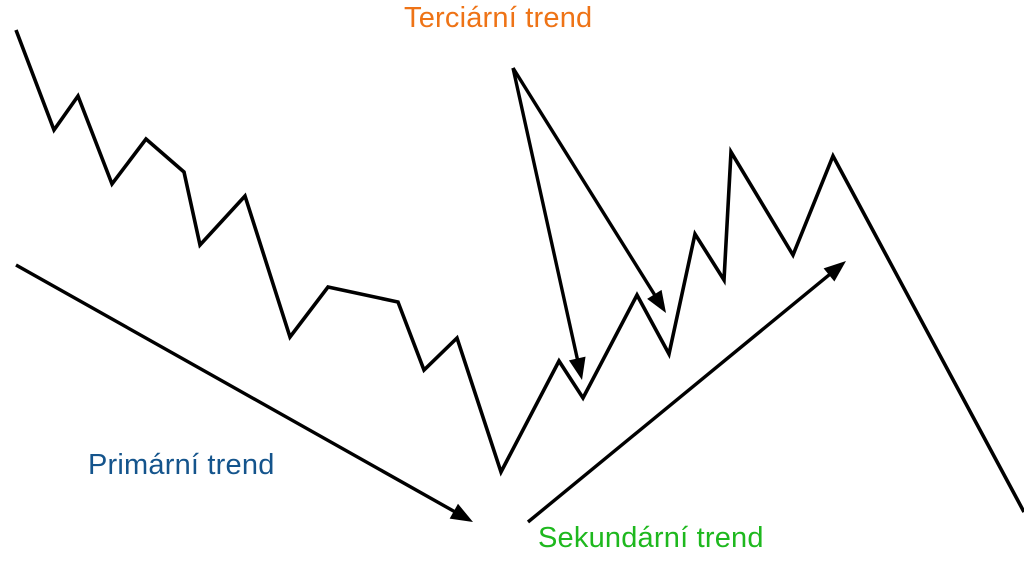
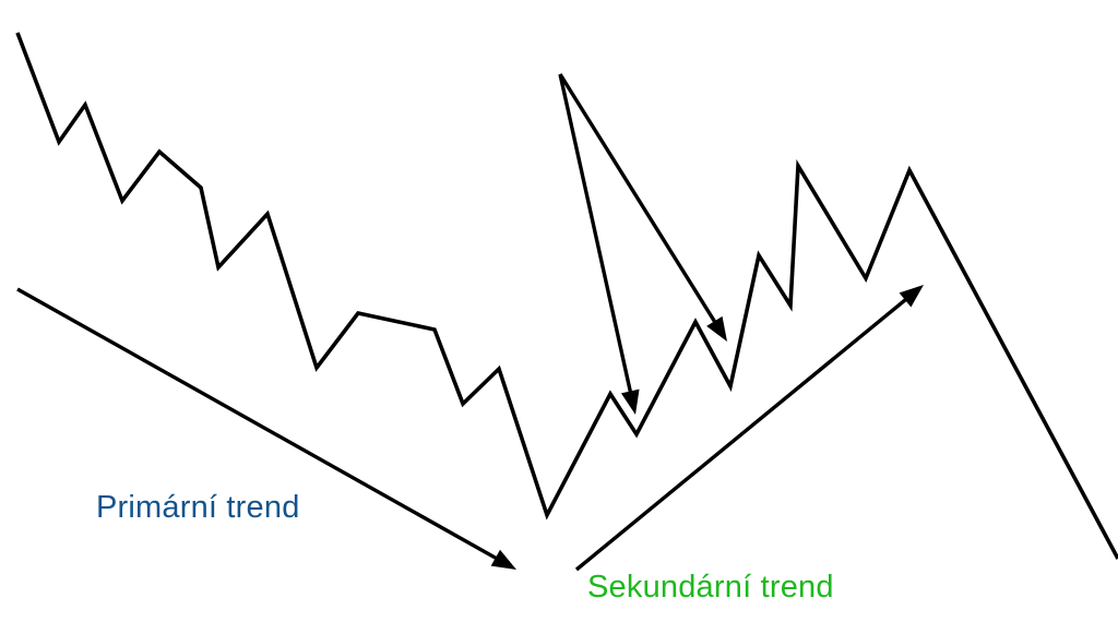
- Terciární trend
  Primární trend
  Sekundární trend
